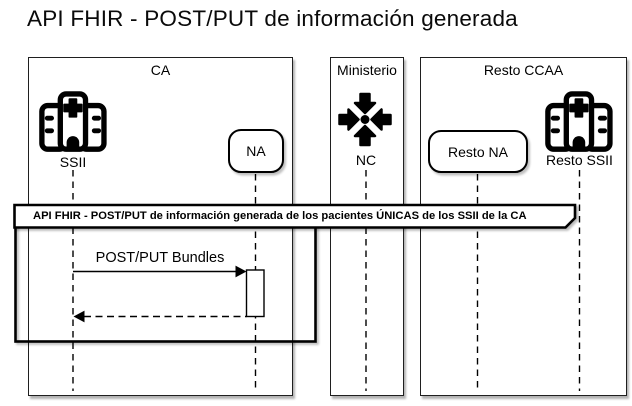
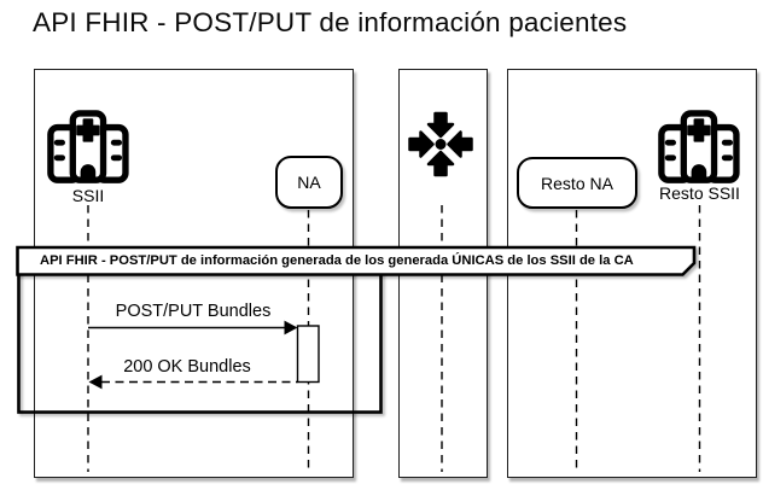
- API FHIR - POST/PUT de información generada
+ API FHIR - POST/PUT de información pacientes
- CA
- Ministerio
- Resto CCAA
  NA
  Resto NA
  SSII
- NC
  Resto SSII
- API FHIR - POST/PUT de información generada de los pacientes ÚNICAS de los SSII de la CA
+ API FHIR - POST/PUT de información generada de los generada ÚNICAS de los SSII de la CA
  POST/PUT Bundles
+ 200 OK Bundles
